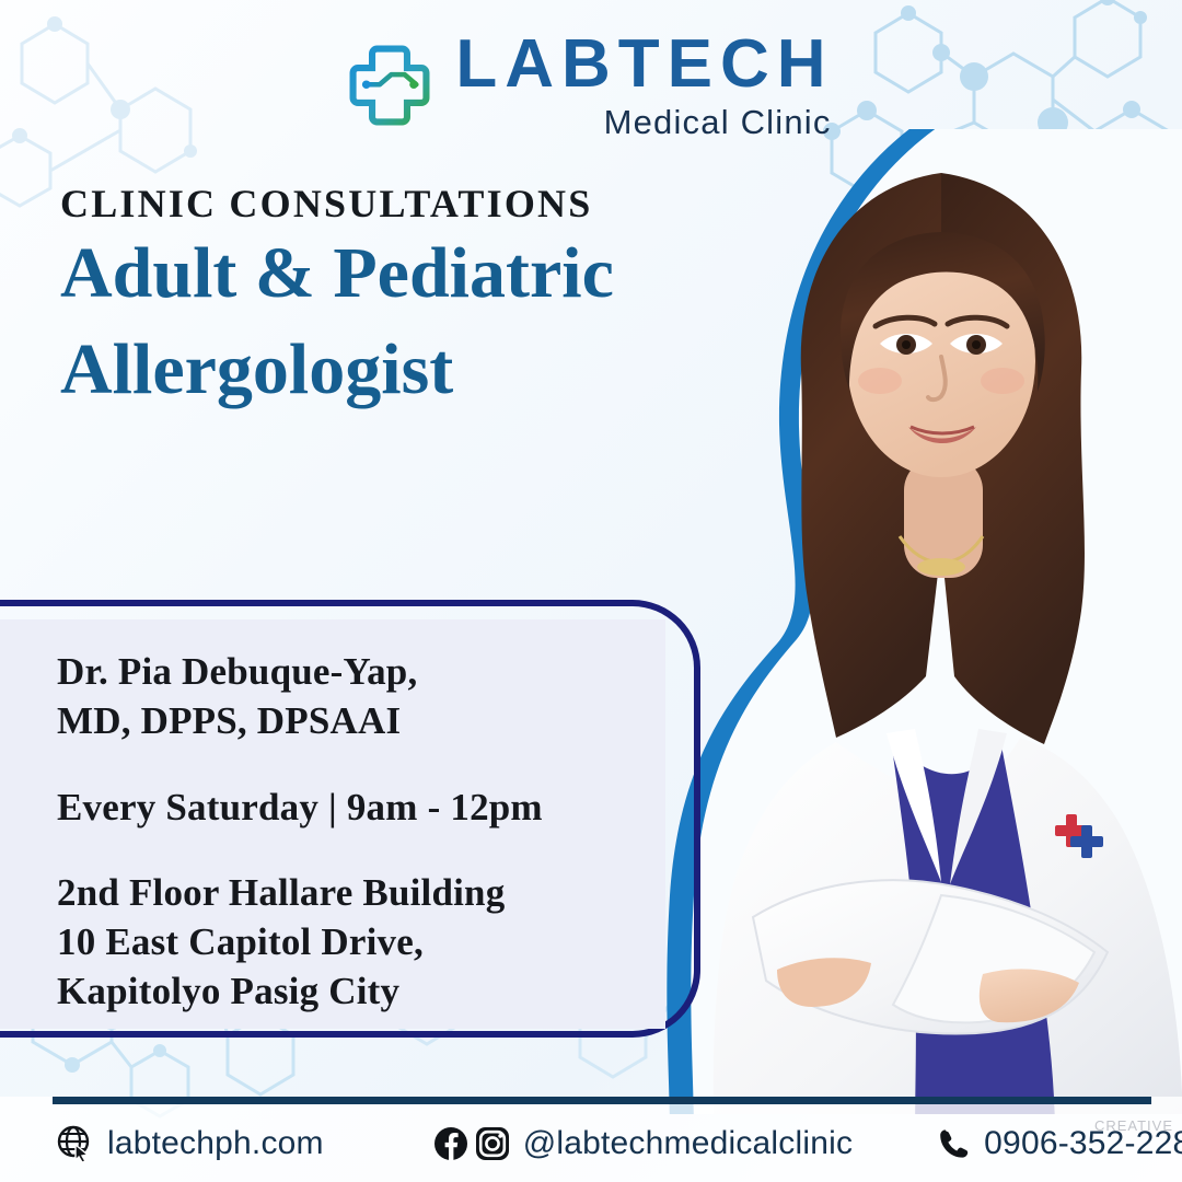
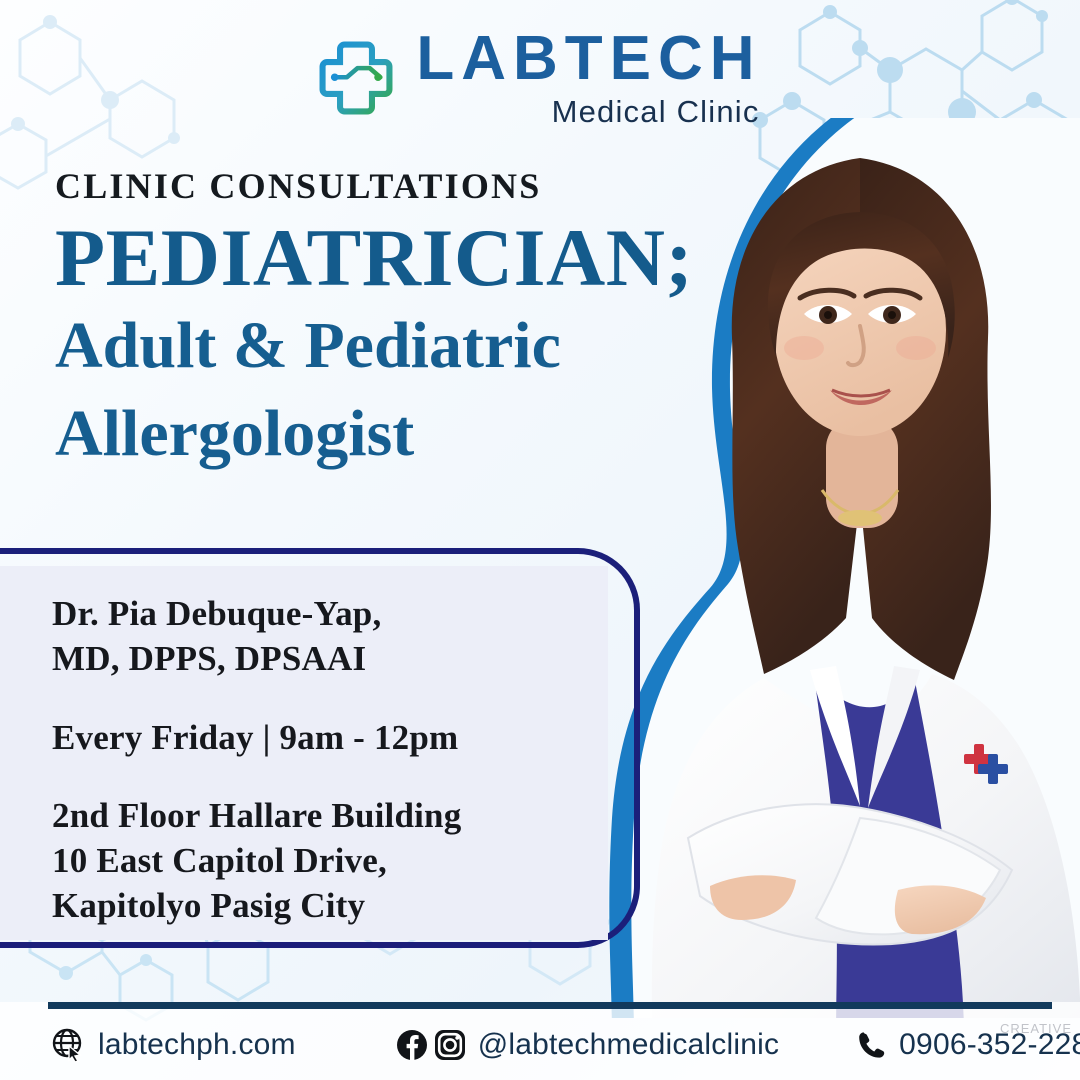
  LABTECH
  Medical Clinic
  CLINIC CONSULTATIONS
+ PEDIATRICIAN;
  Adult & Pediatric
  Allergologist
  Dr. Pia Debuque-Yap,
  MD, DPPS, DPSAAI
- Every Saturday | 9am - 12pm
+ Every Friday | 9am - 12pm
  2nd Floor Hallare Building
  10 East Capitol Drive,
  Kapitolyo Pasig City
  labtechph.com
  @labtechmedicalclinic
  0906-352-22
  CREATIVE
